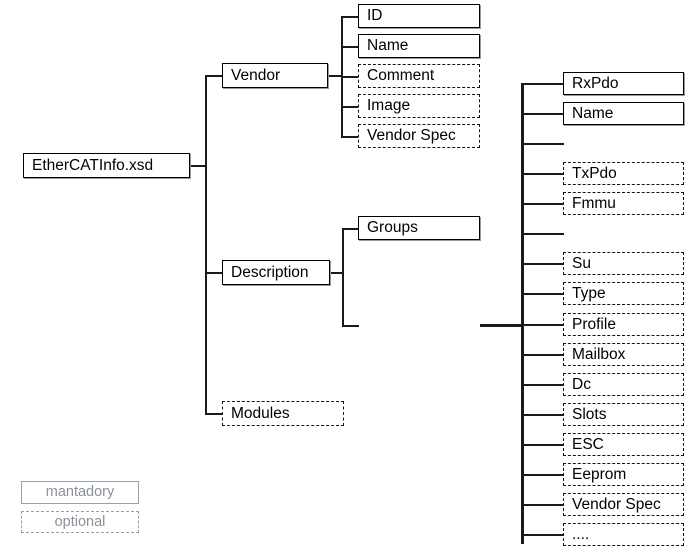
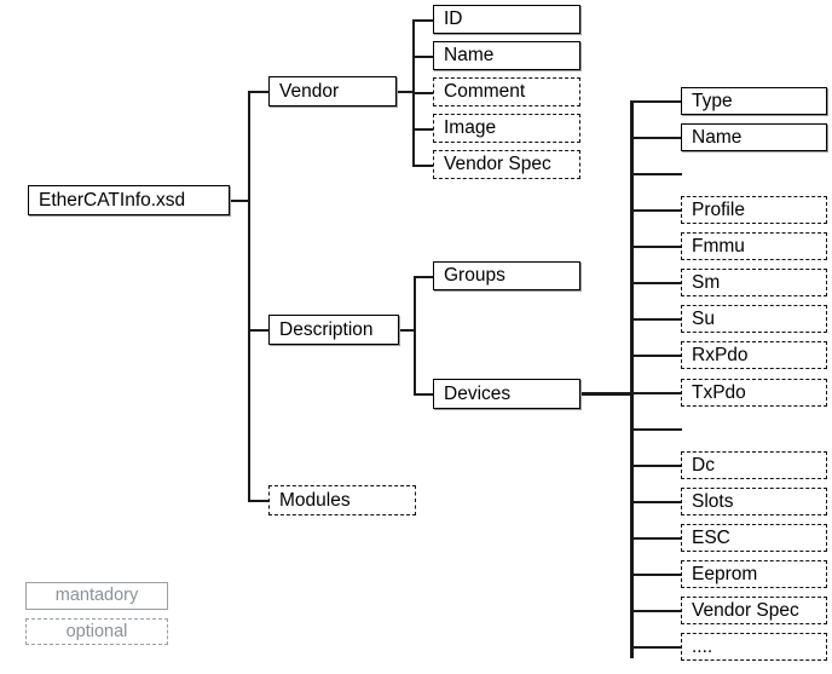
  EtherCATInfo.xsd
  Vendor
  Description
  Modules
  ID
  Name
  Comment
  Image
  Vendor Spec
  Groups
+ Devices
- RxPdo
+ Type
  Name
- TxPdo
+ Profile
  Fmmu
+ Sm
  Su
- Type
+ RxPdo
- Profile
+ TxPdo
- Mailbox
  Dc
  Slots
  ESC
  Eeprom
  Vendor Spec
  ....
  mantadory
  optional
